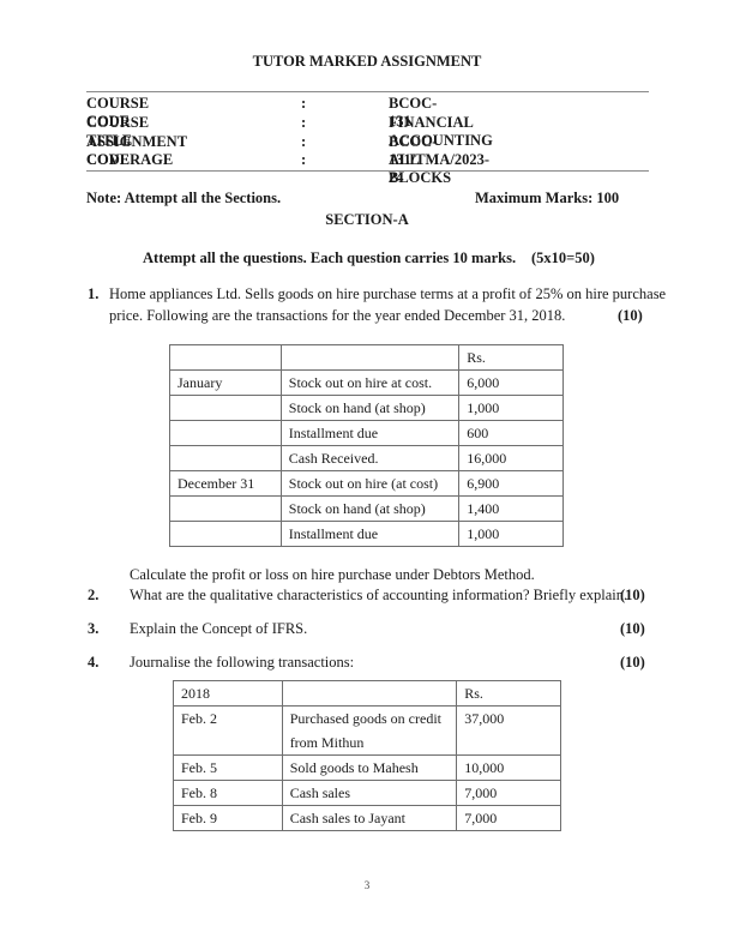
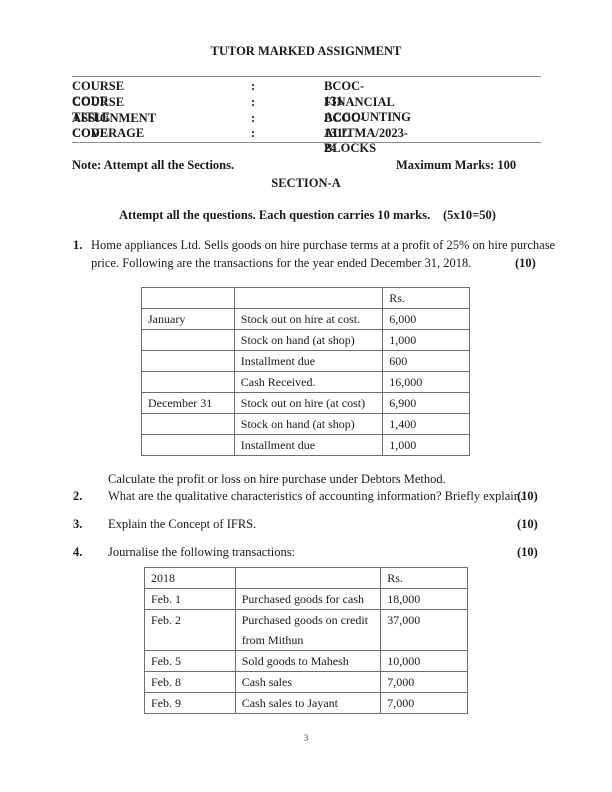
  TUTOR MARKED ASSIGNMENT
  COURSE CODE
  :
  BCOC-131
  COURSE TITLE
  :
  FINANCIAL ACCOUNTING
  ASSIGNMENT CODE
  :
  BCOC-131/TMA/2023-24
  COVERAGE
  :
  ALL BLOCKS
  Note: Attempt all the Sections.
  Maximum Marks: 100
  SECTION-A
  Attempt all the questions. Each question carries 10 marks.
  (5x10=50)
  1.
  Home appliances Ltd. Sells goods on hire purchase terms at a profit of 25% on hire purchase
  price. Following are the transactions for the year ended December 31, 2018.
  (10)
  		Rs.
  January	Stock out on hire at cost.	6,000
  	Stock on hand (at shop)	1,000
  	Installment due	600
  	Cash Received.	16,000
  December 31	Stock out on hire (at cost)	6,900
  	Stock on hand (at shop)	1,400
  	Installment due	1,000
  Calculate the profit or loss on hire purchase under Debtors Method.
  2.
  What are the qualitative characteristics of accounting information? Briefly explain.
  (10)
  3.
  Explain the Concept of IFRS.
  (10)
  4.
  Journalise the following transactions:
  (10)
  2018		Rs.
+ Feb. 1	Purchased goods for cash	18,000
  Feb. 2	Purchased goods on creditfrom Mithun	37,000
  Feb. 5	Sold goods to Mahesh	10,000
  Feb. 8	Cash sales	7,000
  Feb. 9	Cash sales to Jayant	7,000
  3
